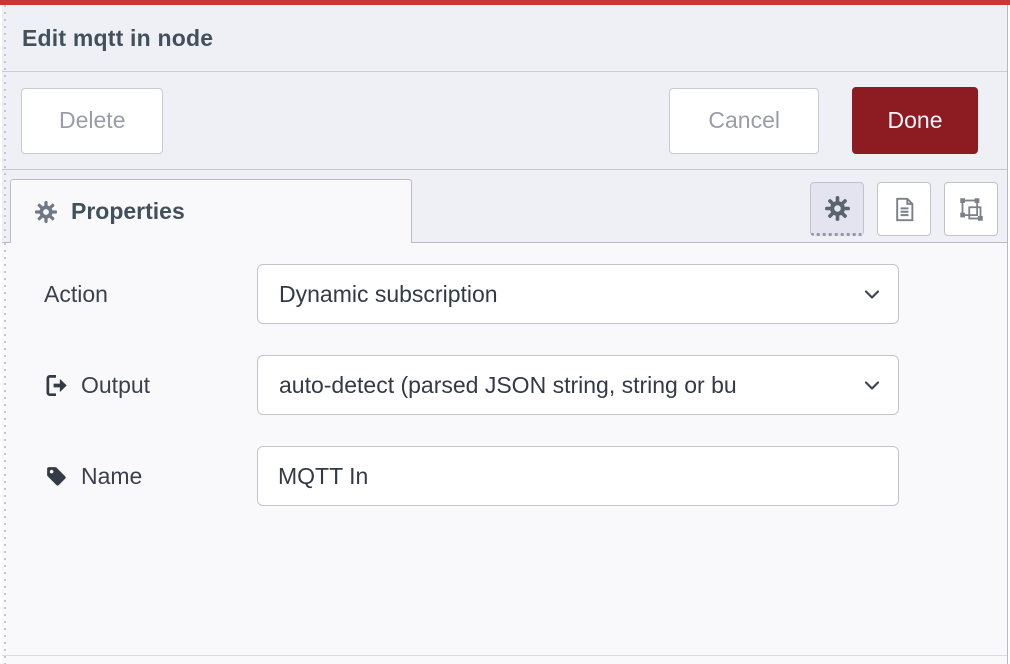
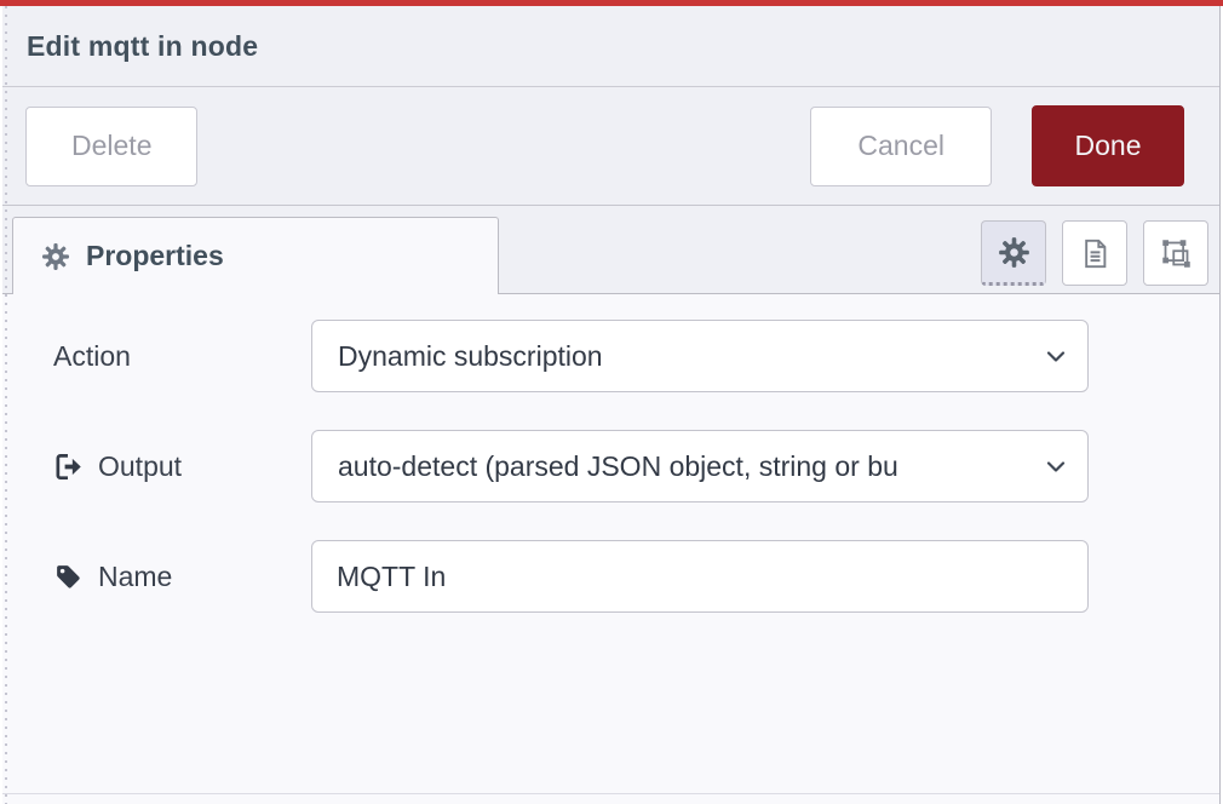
  Edit mqtt in node
  Delete
  Cancel
  Done
  Properties
  Action
  Dynamic subscription
  Output
- auto-detect (parsed JSON string, string or bu
+ auto-detect (parsed JSON object, string or bu
  Name
  MQTT In
